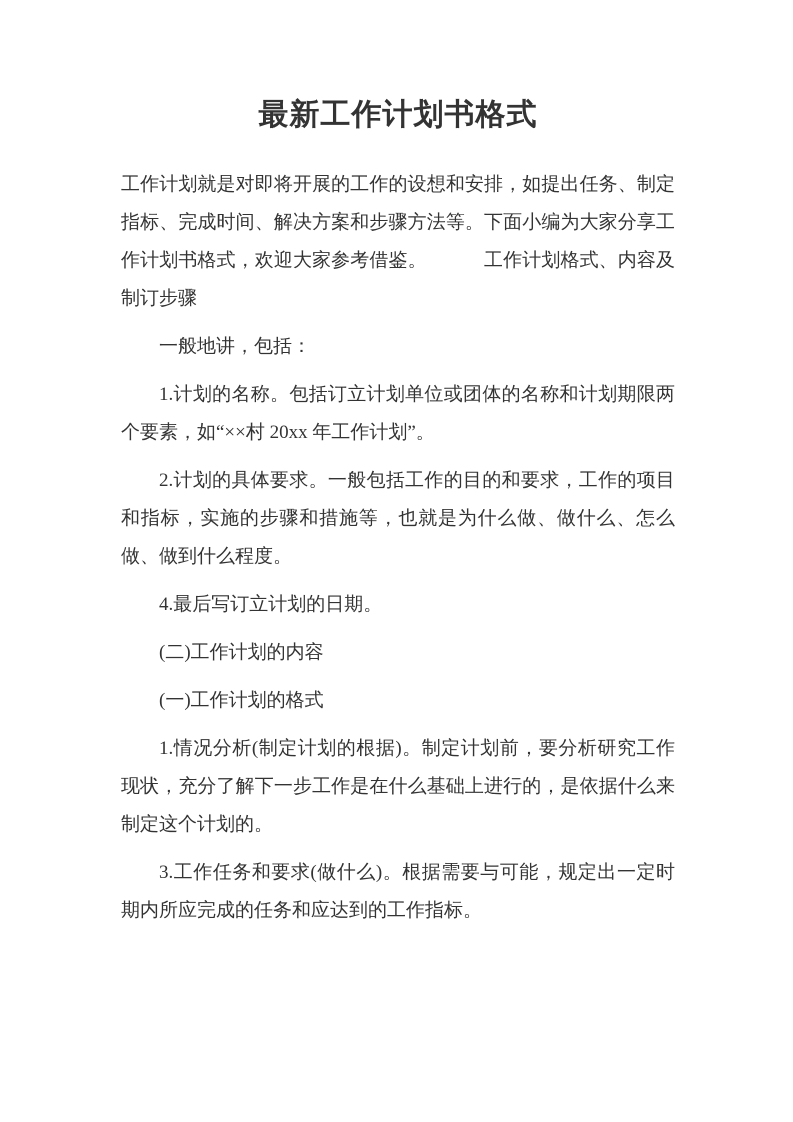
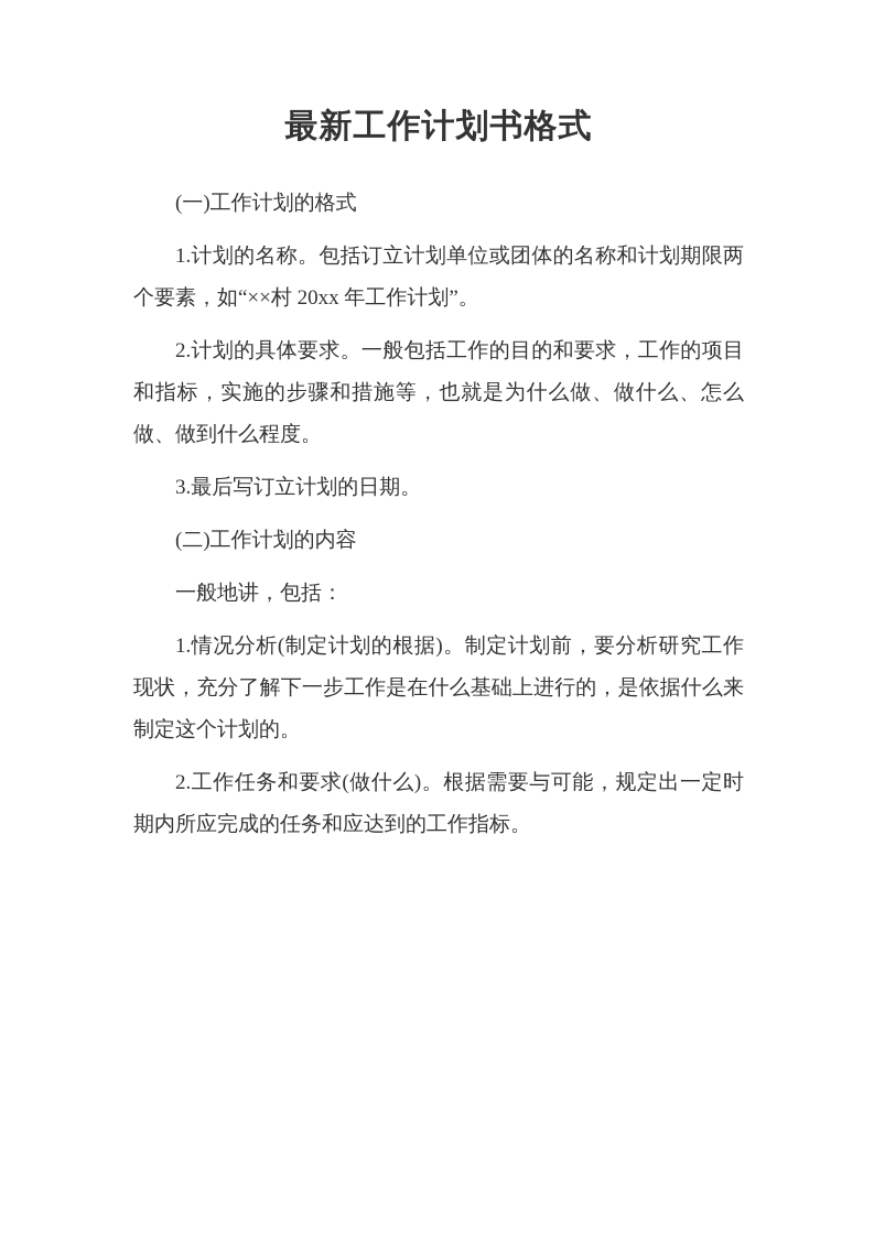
  最新工作计划书格式
- 工作计划就是对即将开展的工作的设想和安排，如提出任务、制定指标、完成时间、解决方案和步骤方法等。下面小编为大家分享工作计划书格式，欢迎大家参考借鉴。 工作计划格式、内容及制订步骤
- 一般地讲，包括：
+ (一)工作计划的格式
  1.计划的名称。包括订立计划单位或团体的名称和计划期限两个要素，如“××村 20xx 年工作计划”。
  2.计划的具体要求。一般包括工作的目的和要求，工作的项目和指标，实施的步骤和措施等，也就是为什么做、做什么、怎么做、做到什么程度。
- 4.最后写订立计划的日期。
+ 3.最后写订立计划的日期。
  (二)工作计划的内容
- (一)工作计划的格式
+ 一般地讲，包括：
  1.情况分析(制定计划的根据)。制定计划前，要分析研究工作现状，充分了解下一步工作是在什么基础上进行的，是依据什么来制定这个计划的。
- 3.工作任务和要求(做什么)。根据需要与可能，规定出一定时期内所应完成的任务和应达到的工作指标。
+ 2.工作任务和要求(做什么)。根据需要与可能，规定出一定时期内所应完成的任务和应达到的工作指标。
